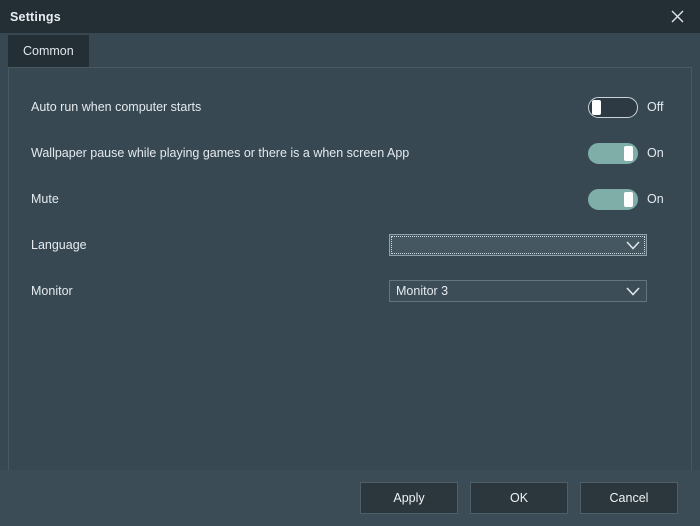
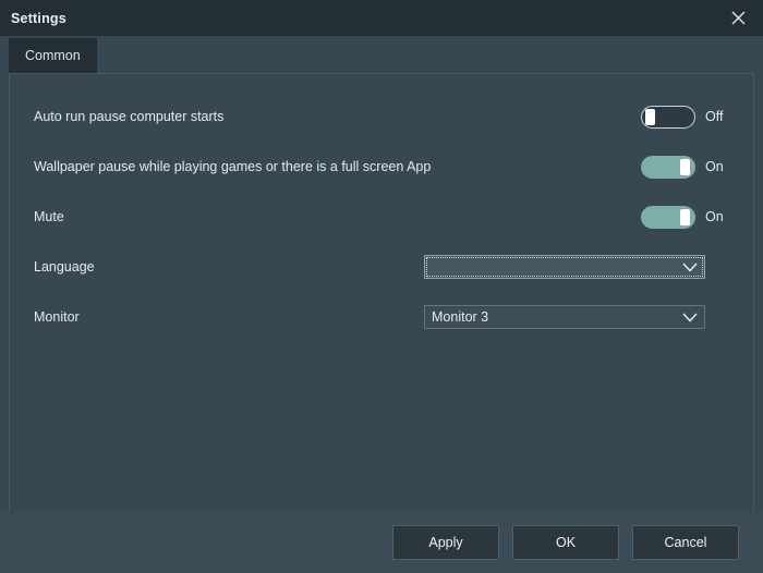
  Settings
  Common
- Auto run when computer starts
+ Auto run pause computer starts
  Off
- Wallpaper pause while playing games or there is a when screen App
+ Wallpaper pause while playing games or there is a full screen App
  On
  Mute
  On
  Language
  Monitor
  Monitor 3
  Apply
  OK
  Cancel
